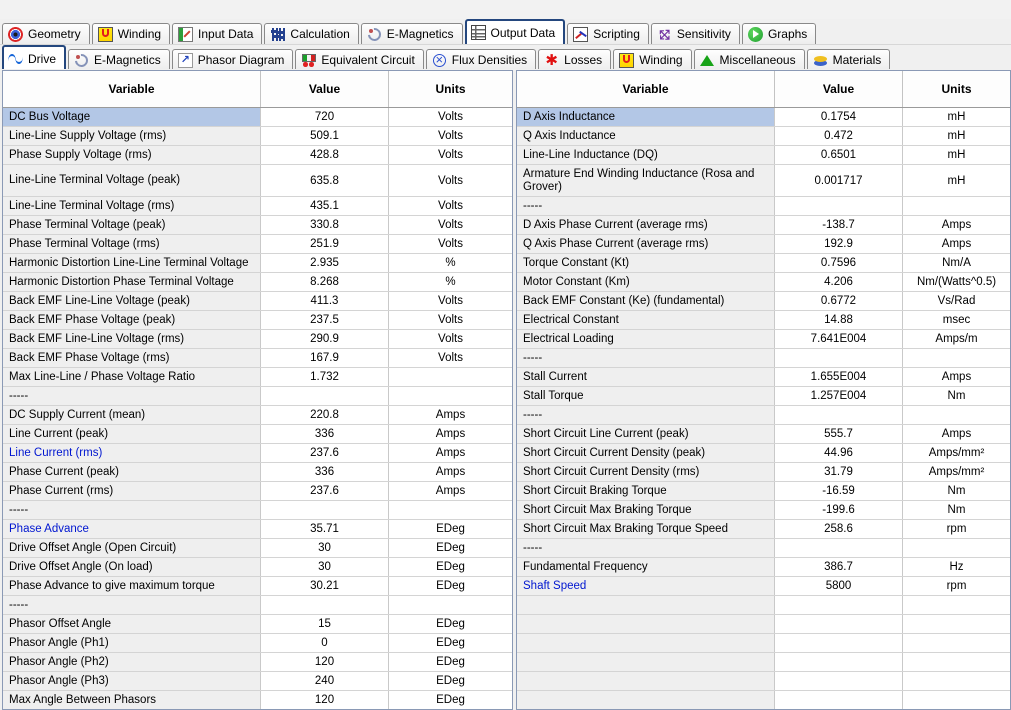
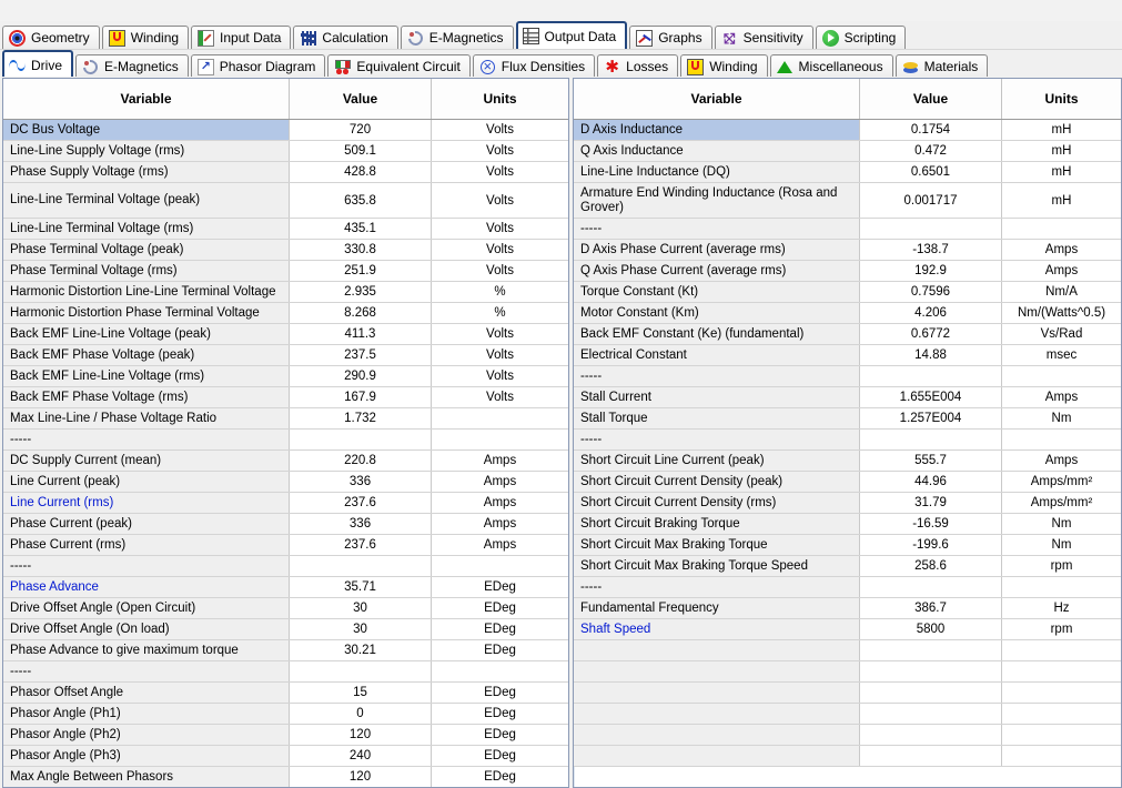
  Geometry
  Winding
  Input Data
  Calculation
  E-Magnetics
  Output Data
- Scripting
+ Graphs
  Sensitivity
- Graphs
+ Scripting
  Drive
  E-Magnetics
  Phasor Diagram
  Equivalent Circuit
  Flux Densities
  Losses
  Winding
  Miscellaneous
  Materials
  Variable
  Value
  Units
  DC Bus Voltage
  720
  Volts
  Line-Line Supply Voltage (rms)
  509.1
  Volts
  Phase Supply Voltage (rms)
  428.8
  Volts
  Line-Line Terminal Voltage (peak)
  635.8
  Volts
  Line-Line Terminal Voltage (rms)
  435.1
  Volts
  Phase Terminal Voltage (peak)
  330.8
  Volts
  Phase Terminal Voltage (rms)
  251.9
  Volts
  Harmonic Distortion Line-Line Terminal Voltage
  2.935
  %
  Harmonic Distortion Phase Terminal Voltage
  8.268
  %
  Back EMF Line-Line Voltage (peak)
  411.3
  Volts
  Back EMF Phase Voltage (peak)
  237.5
  Volts
  Back EMF Line-Line Voltage (rms)
  290.9
  Volts
  Back EMF Phase Voltage (rms)
  167.9
  Volts
  Max Line-Line / Phase Voltage Ratio
  1.732
  -----
  DC Supply Current (mean)
  220.8
  Amps
  Line Current (peak)
  336
  Amps
  Line Current (rms)
  237.6
  Amps
  Phase Current (peak)
  336
  Amps
  Phase Current (rms)
  237.6
  Amps
  -----
  Phase Advance
  35.71
  EDeg
  Drive Offset Angle (Open Circuit)
  30
  EDeg
  Drive Offset Angle (On load)
  30
  EDeg
  Phase Advance to give maximum torque
  30.21
  EDeg
  -----
  Phasor Offset Angle
  15
  EDeg
  Phasor Angle (Ph1)
  0
  EDeg
  Phasor Angle (Ph2)
  120
  EDeg
  Phasor Angle (Ph3)
  240
  EDeg
  Max Angle Between Phasors
  120
  EDeg
  Variable
  Value
  Units
  D Axis Inductance
  0.1754
  mH
  Q Axis Inductance
  0.472
  mH
  Line-Line Inductance (DQ)
  0.6501
  mH
  Armature End Winding Inductance (Rosa and Grover)
  0.001717
  mH
  -----
  D Axis Phase Current (average rms)
  -138.7
  Amps
  Q Axis Phase Current (average rms)
  192.9
  Amps
  Torque Constant (Kt)
  0.7596
  Nm/A
  Motor Constant (Km)
  4.206
  Nm/(Watts^0.5)
  Back EMF Constant (Ke) (fundamental)
  0.6772
  Vs/Rad
  Electrical Constant
  14.88
  msec
- Electrical Loading
- 7.641E004
- Amps/m
  -----
  Stall Current
  1.655E004
  Amps
  Stall Torque
  1.257E004
  Nm
  -----
  Short Circuit Line Current (peak)
  555.7
  Amps
  Short Circuit Current Density (peak)
  44.96
  Amps/mm²
  Short Circuit Current Density (rms)
  31.79
  Amps/mm²
  Short Circuit Braking Torque
  -16.59
  Nm
  Short Circuit Max Braking Torque
  -199.6
  Nm
  Short Circuit Max Braking Torque Speed
  258.6
  rpm
  -----
  Fundamental Frequency
  386.7
  Hz
  Shaft Speed
  5800
  rpm
